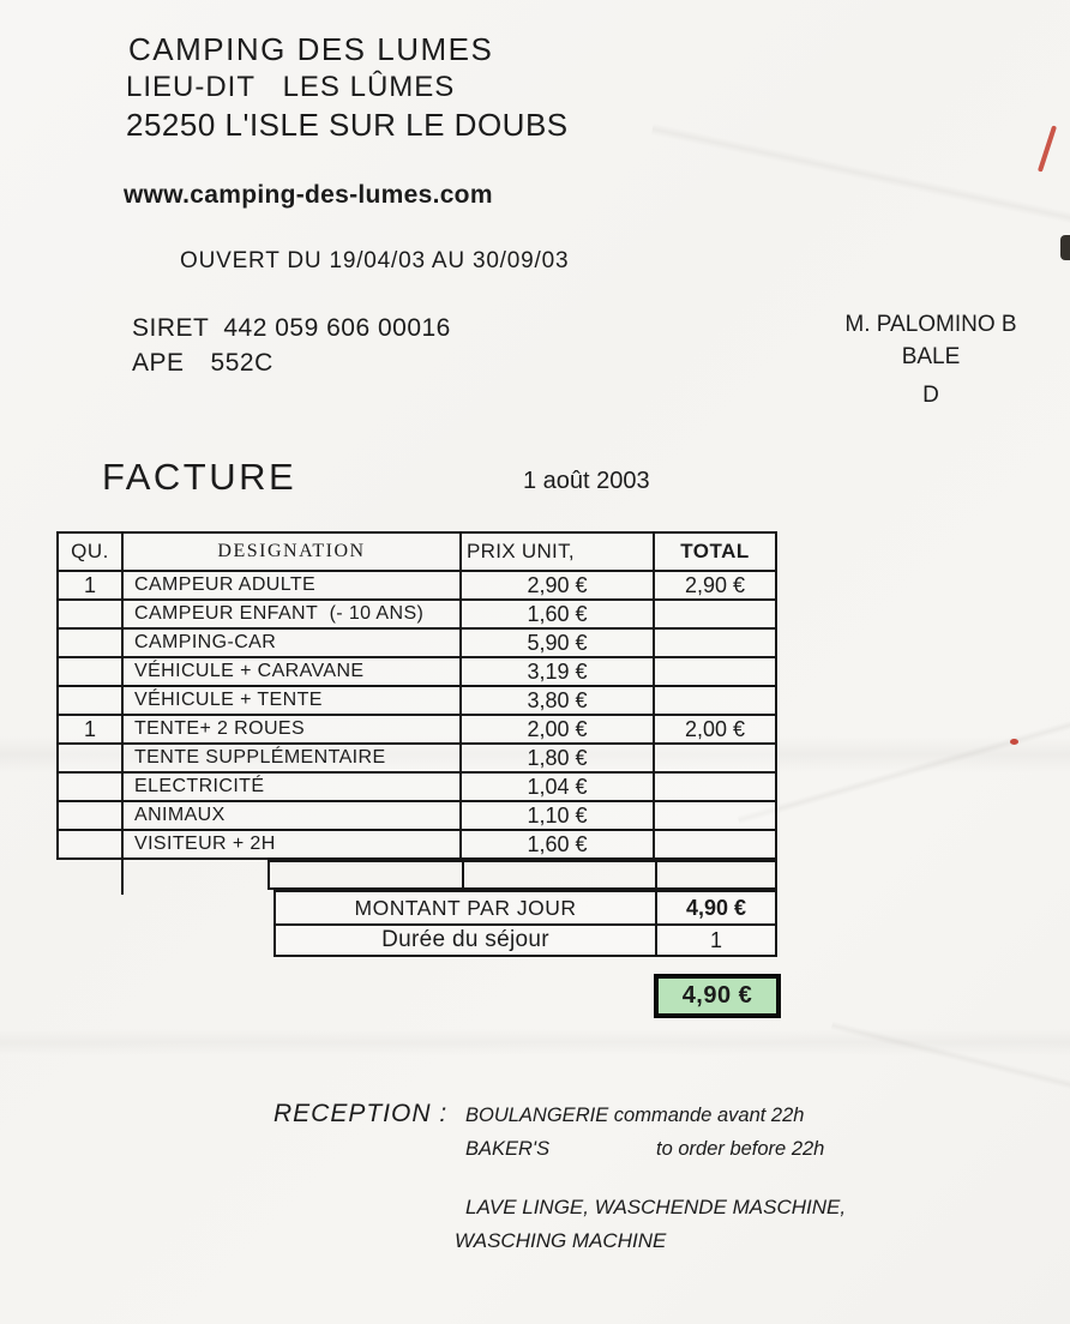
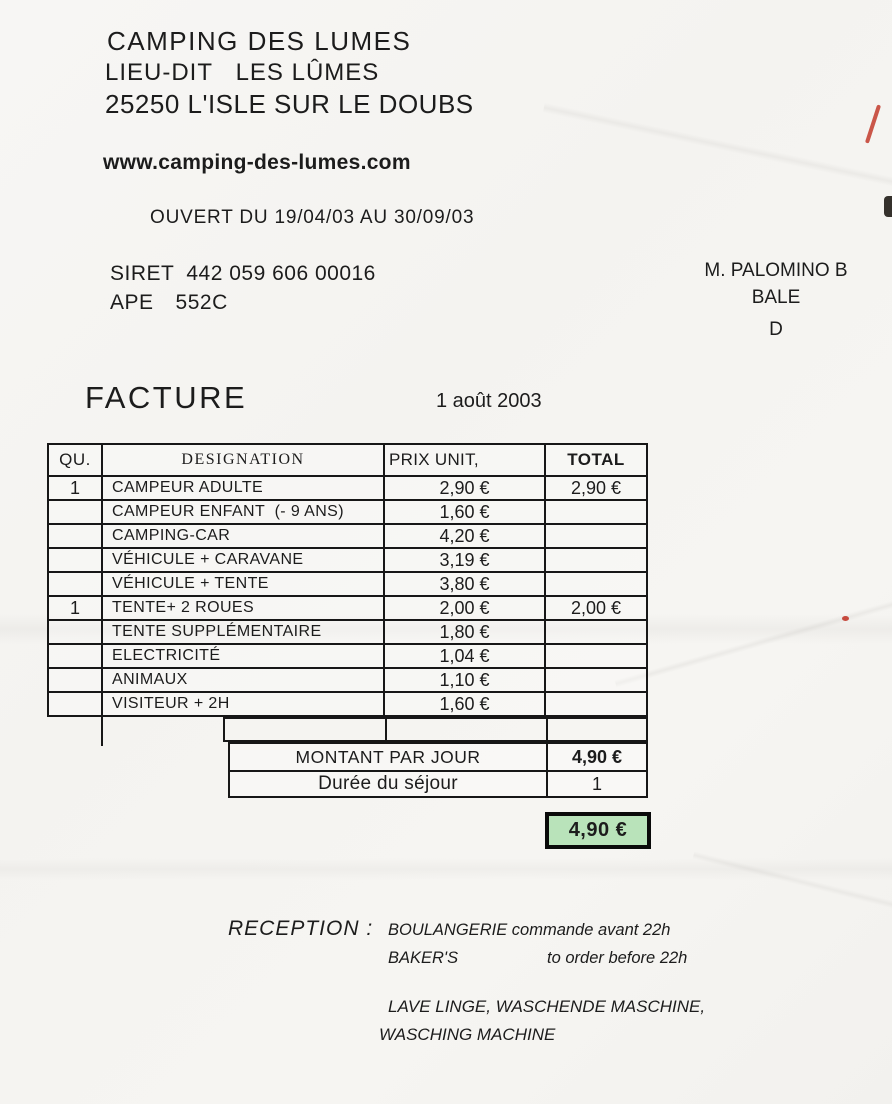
  CAMPING DES LUMES
  LIEU-DIT LES LÛMES
  25250 L'ISLE SUR LE DOUBS
  www.camping-des-lumes.com
  OUVERT DU 19/04/03 AU 30/09/03
  SIRET
  442 059 606 00016
  APE
  552C
  M. PALOMINO B
  BALE
  D
  FACTURE
  1 août 2003
  QU.
  DESIGNATION
  PRIX UNIT,
  TOTAL
  1
  CAMPEUR ADULTE
  2,90 €
  2,90 €
- CAMPEUR ENFANT (- 10 ANS)
+ CAMPEUR ENFANT (- 9 ANS)
  1,60 €
  CAMPING-CAR
- 5,90 €
+ 4,20 €
  VÉHICULE + CARAVANE
  3,19 €
  VÉHICULE + TENTE
  3,80 €
  1
  TENTE+ 2 ROUES
  2,00 €
  2,00 €
  TENTE SUPPLÉMENTAIRE
  1,80 €
  ELECTRICITÉ
  1,04 €
  ANIMAUX
  1,10 €
  VISITEUR + 2H
  1,60 €
  MONTANT PAR JOUR
  4,90 €
  Durée du séjour
  1
  4,90 €
  RECEPTION :
  BOULANGERIE commande avant 22h
  BAKER'S
  to order before 22h
  LAVE LINGE, WASCHENDE MASCHINE,
  WASCHING MACHINE
